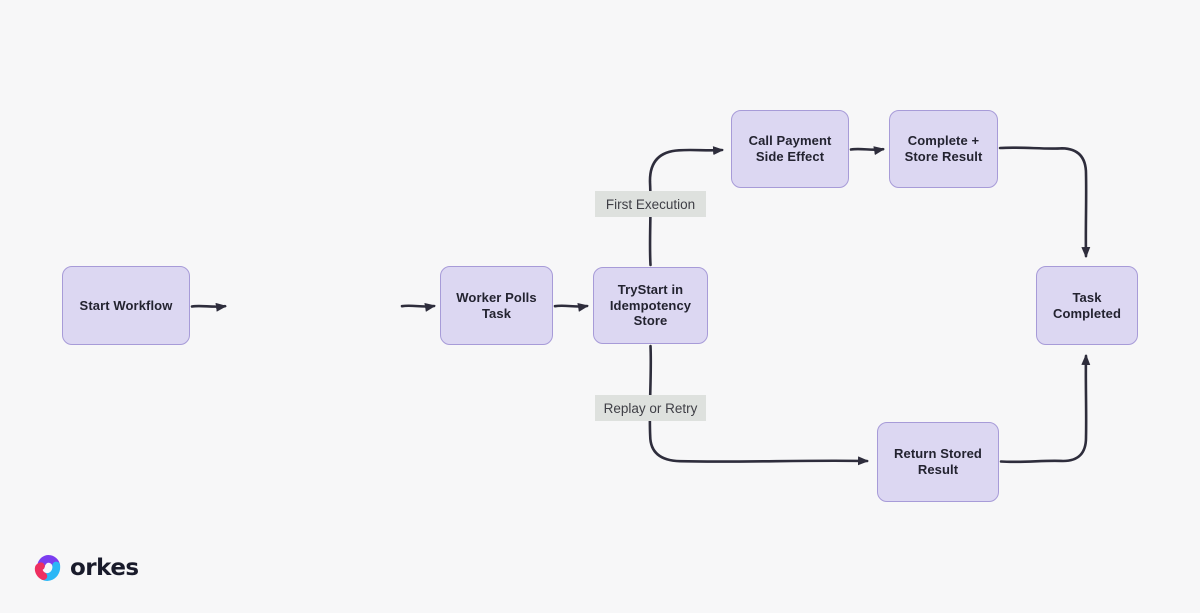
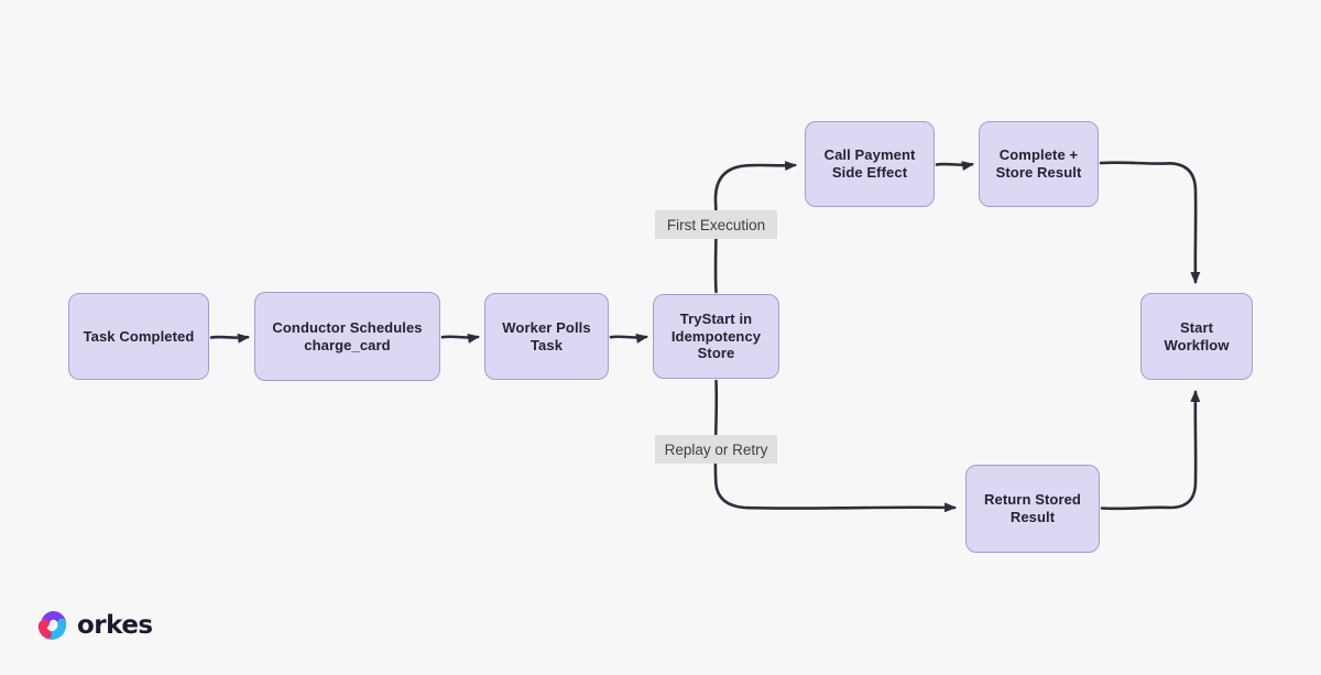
- Start Workflow
+ Task Completed
+ Conductor Schedules charge_card
  Worker Polls Task
  TryStart in Idempotency Store
  Call Payment Side Effect
  Complete + Store Result
- Task Completed
+ Start Workflow
  Return Stored Result
  First Execution
  Replay or Retry
  orkes
